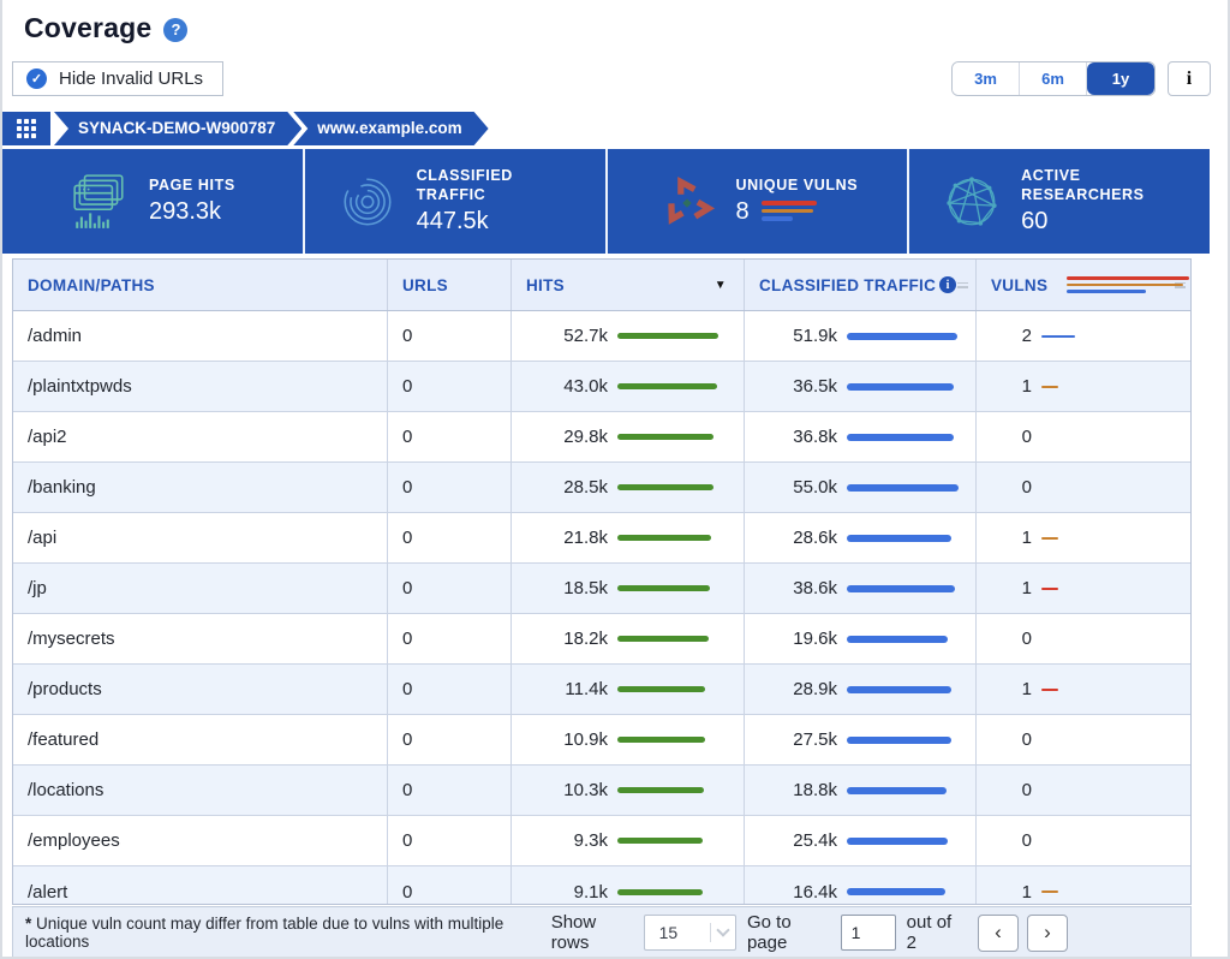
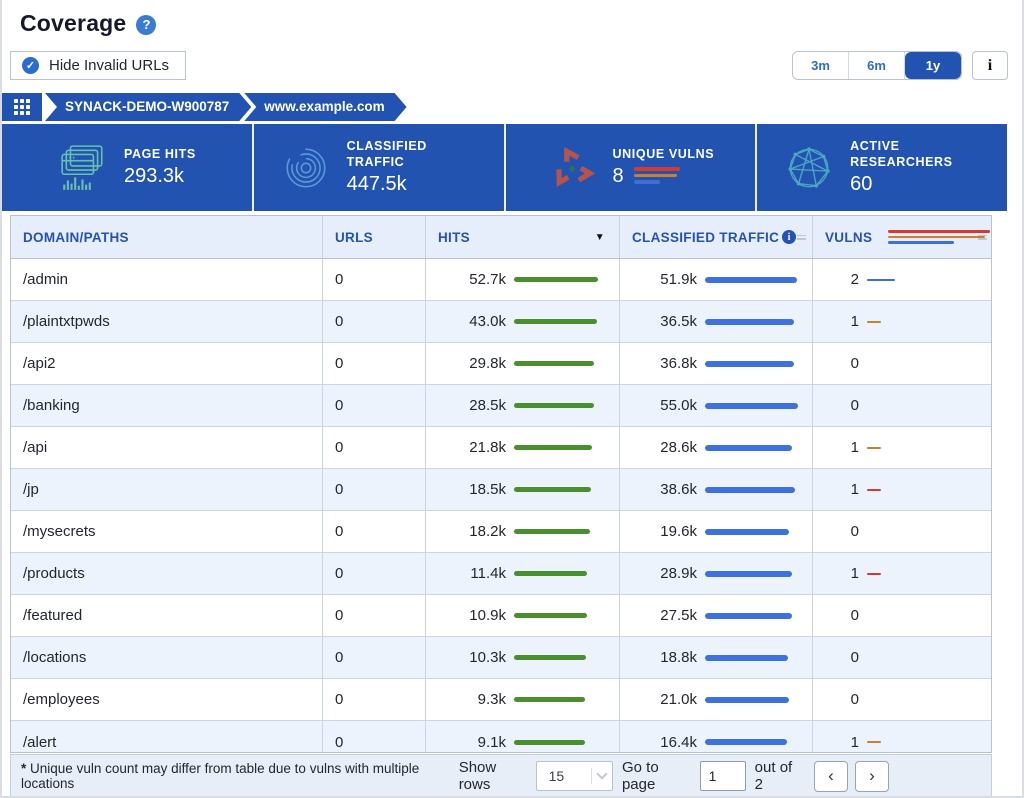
  Coverage
  ?
  ✓
  Hide Invalid URLs
  3m
  6m
  1y
  i
  SYNACK-DEMO-W900787
  www.example.com
  PAGE HITS
  293.3k
  CLASSIFIED TRAFFIC
  447.5k
  UNIQUE VULNS
  8
  ACTIVE RESEARCHERS
  60
  DOMAIN/PATHS
  URLS
  HITS
  ▼
  CLASSIFIED TRAFFIC
  i
  VULNS
  /admin
  0
  52.7k
  51.9k
  2
  /plaintxtpwds
  0
  43.0k
  36.5k
  1
  /api2
  0
  29.8k
  36.8k
  0
  /banking
  0
  28.5k
  55.0k
  0
  /api
  0
  21.8k
  28.6k
  1
  /jp
  0
  18.5k
  38.6k
  1
  /mysecrets
  0
  18.2k
  19.6k
  0
  /products
  0
  11.4k
  28.9k
  1
  /featured
  0
  10.9k
  27.5k
  0
  /locations
  0
  10.3k
  18.8k
  0
  /employees
  0
  9.3k
- 25.4k
+ 21.0k
  0
  /alert
  0
  9.1k
  16.4k
  1
  * Unique vuln count may differ from table due to vulns with multiple locations
  Show rows
  15
  Go to page
  1
  out of 2
  ‹
  ›
